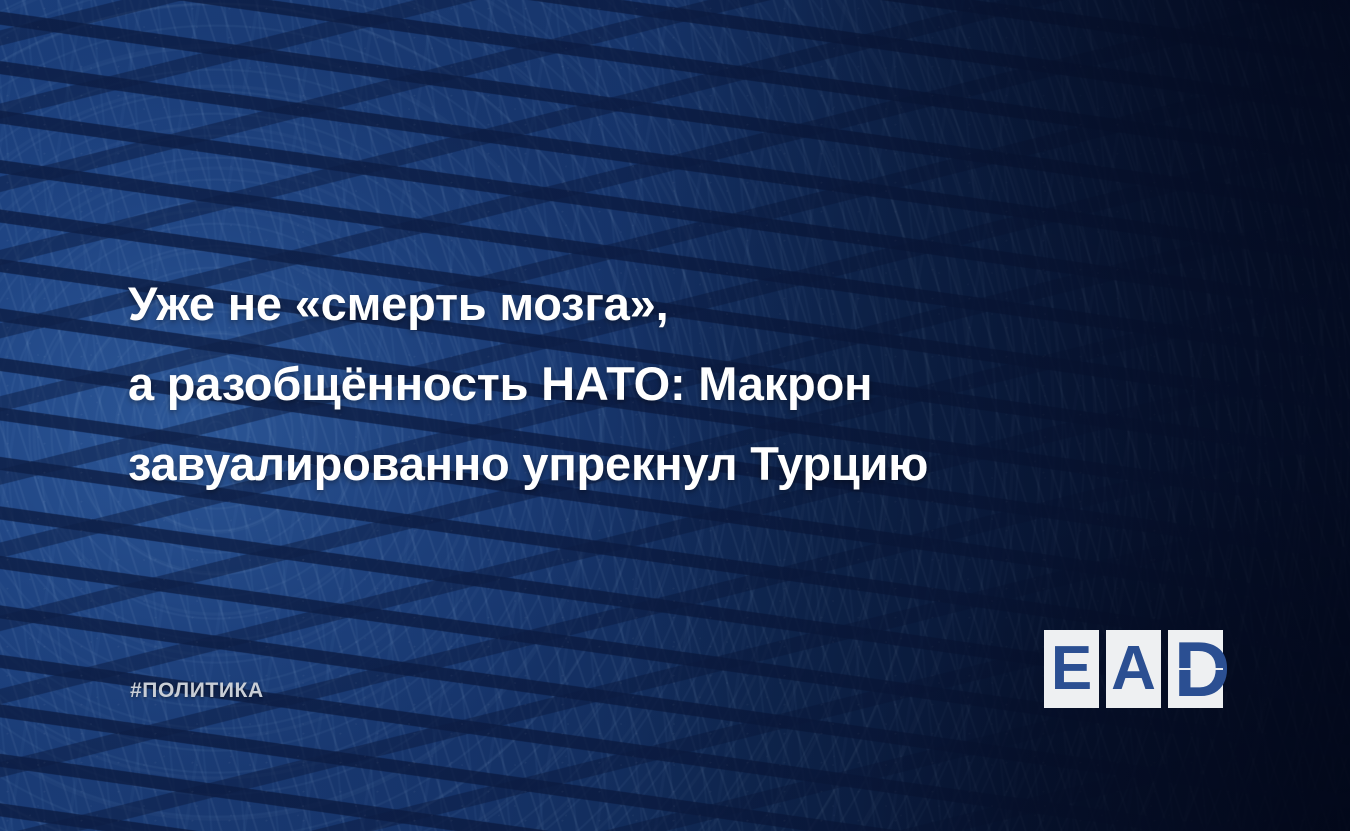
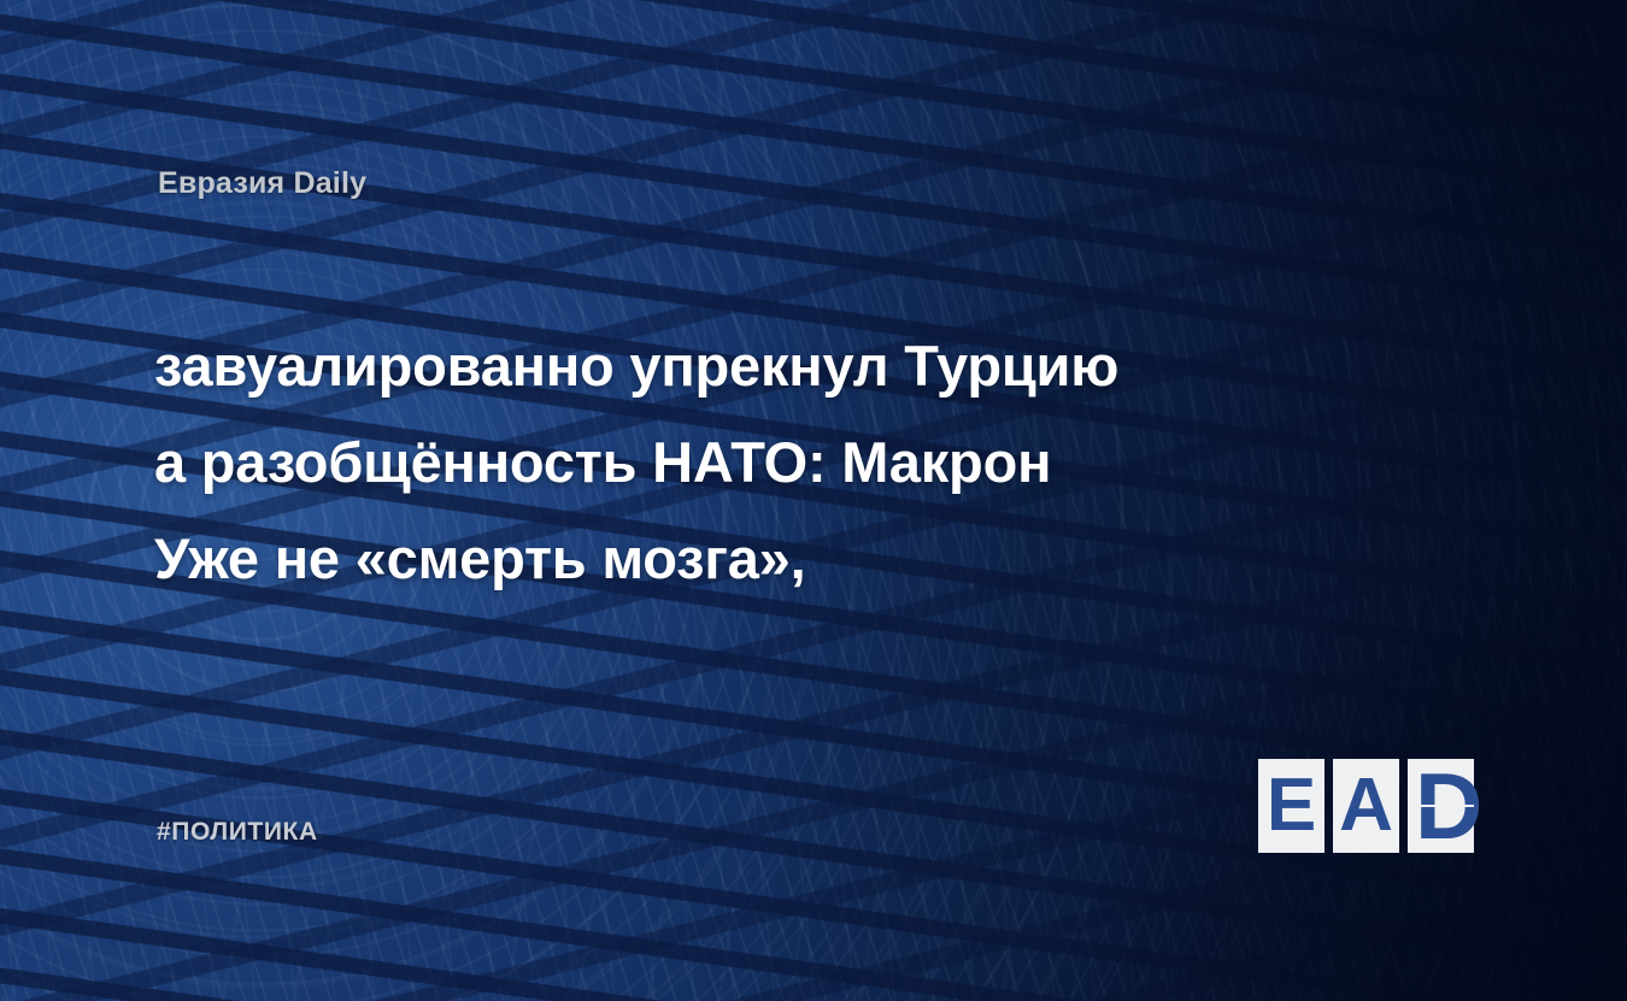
+ Евразия Daily
- Уже не «смерть мозга»,
+ завуалированно упрекнул Турцию
  а разобщённость НАТО: Макрон
- завуалированно упрекнул Турцию
+ Уже не «смерть мозга»,
  #ПОЛИТИКА
  E
  A
